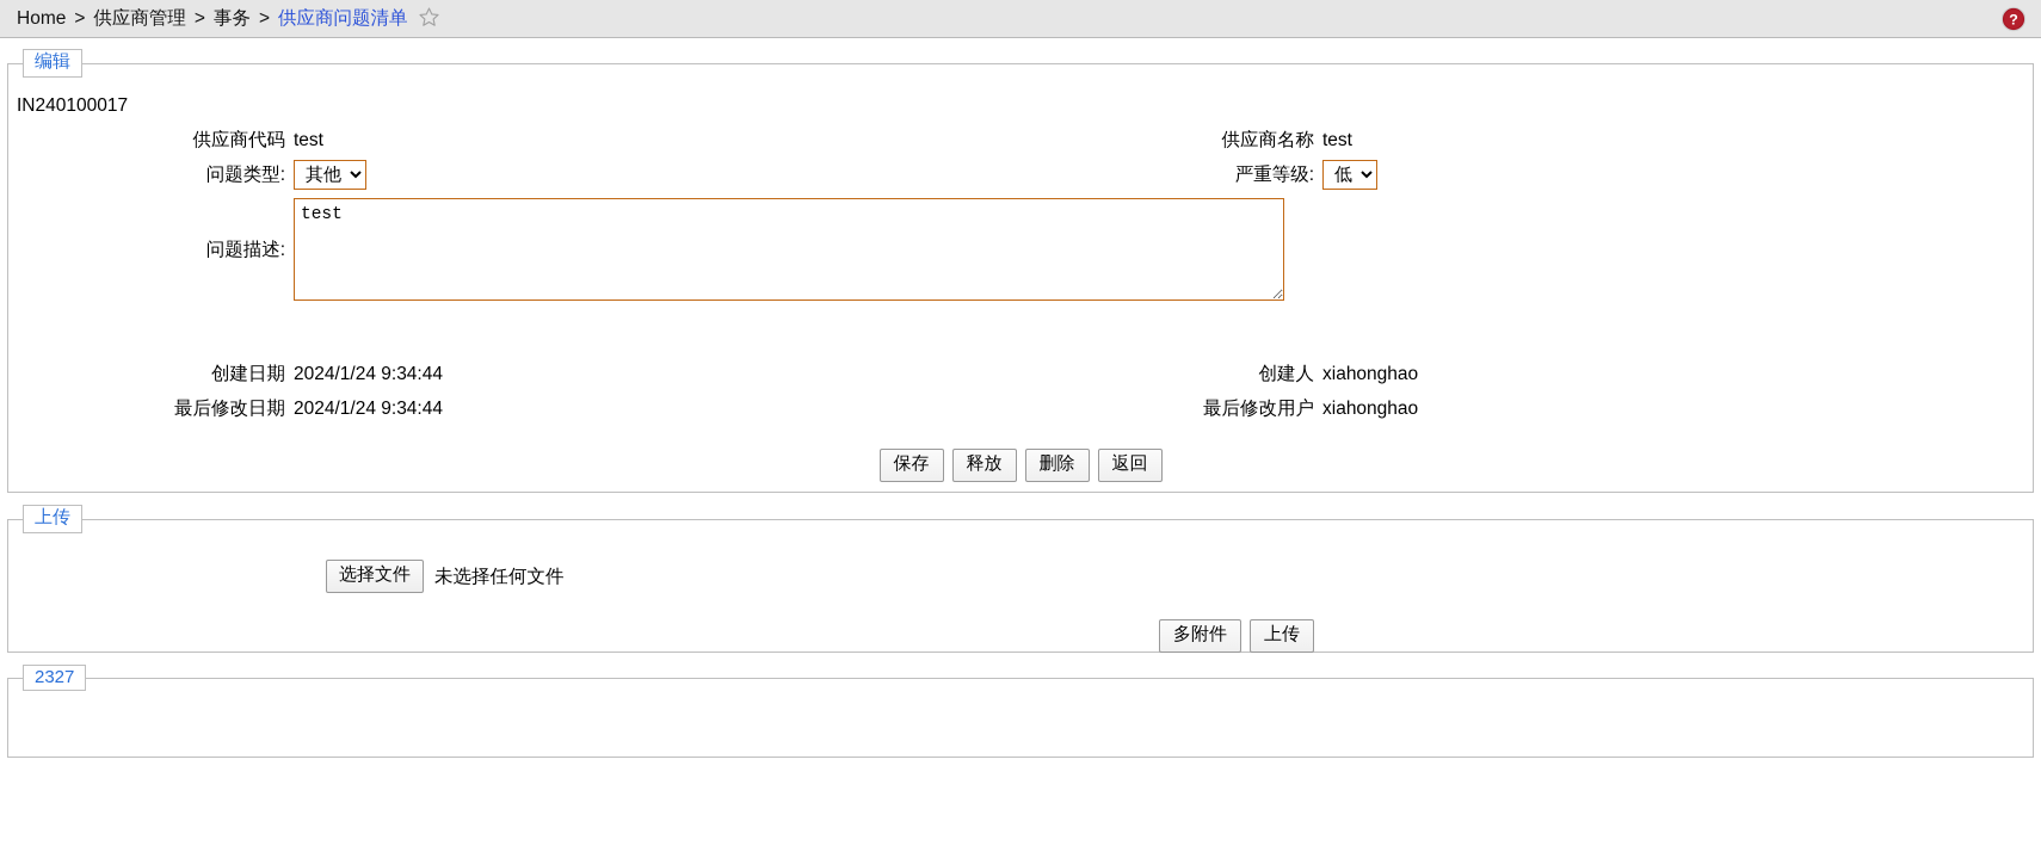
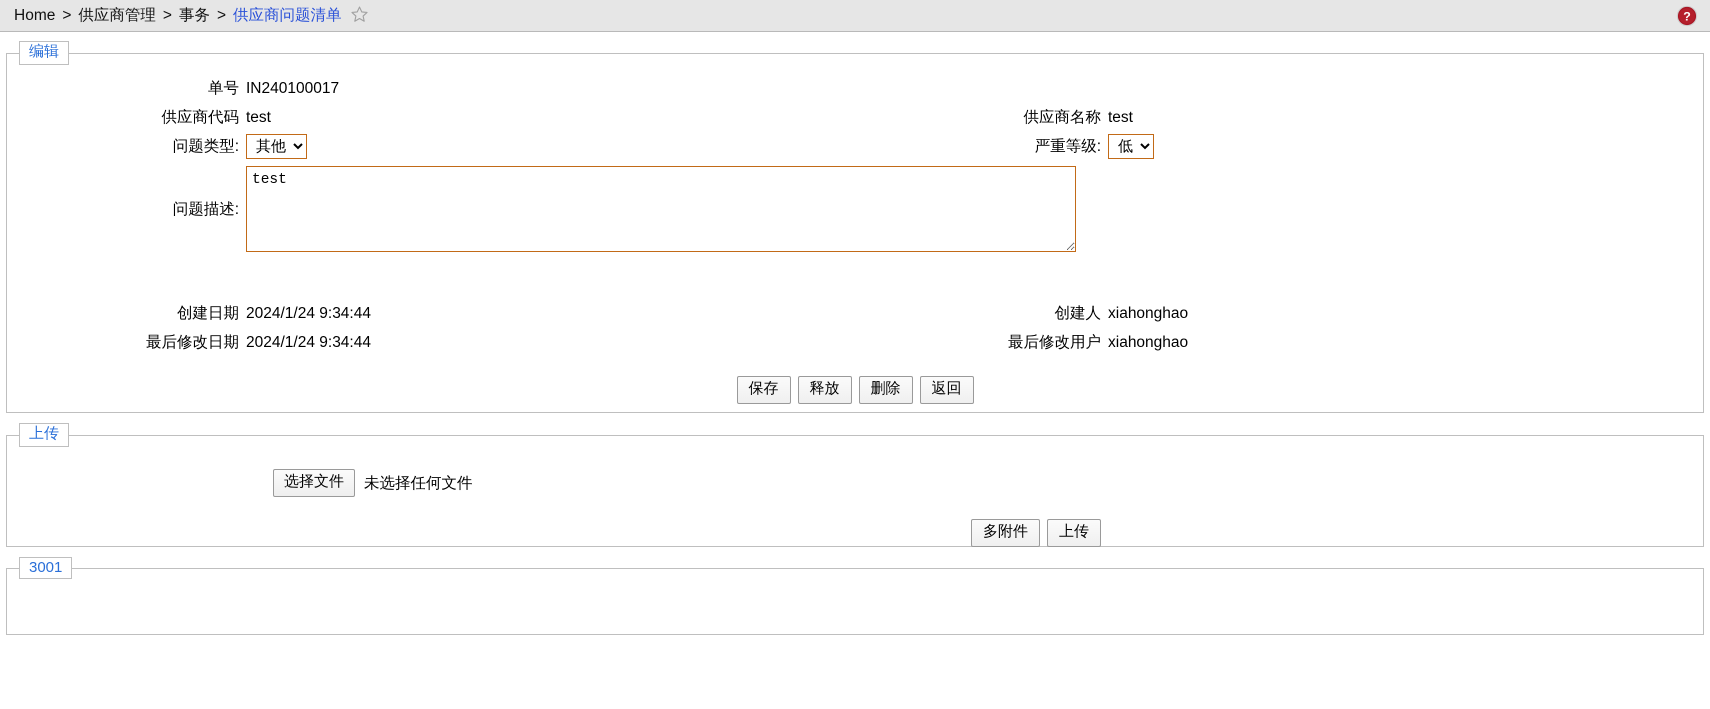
  Home
  >
  供应商管理
  >
  事务
  >
  供应商问题清单
  ?
  编辑
+ 单号
  IN240100017
  供应商代码
  test
  供应商名称
  test
  问题类型:
  其他
  严重等级:
  低
  问题描述:
  test
  创建日期
  2024/1/24 9:34:44
  创建人
  xiahonghao
  最后修改日期
  2024/1/24 9:34:44
  最后修改用户
  xiahonghao
  保存
  释放
  删除
  返回
  上传
  选择文件
  未选择任何文件
  多附件
  上传
- 2327
+ 3001
